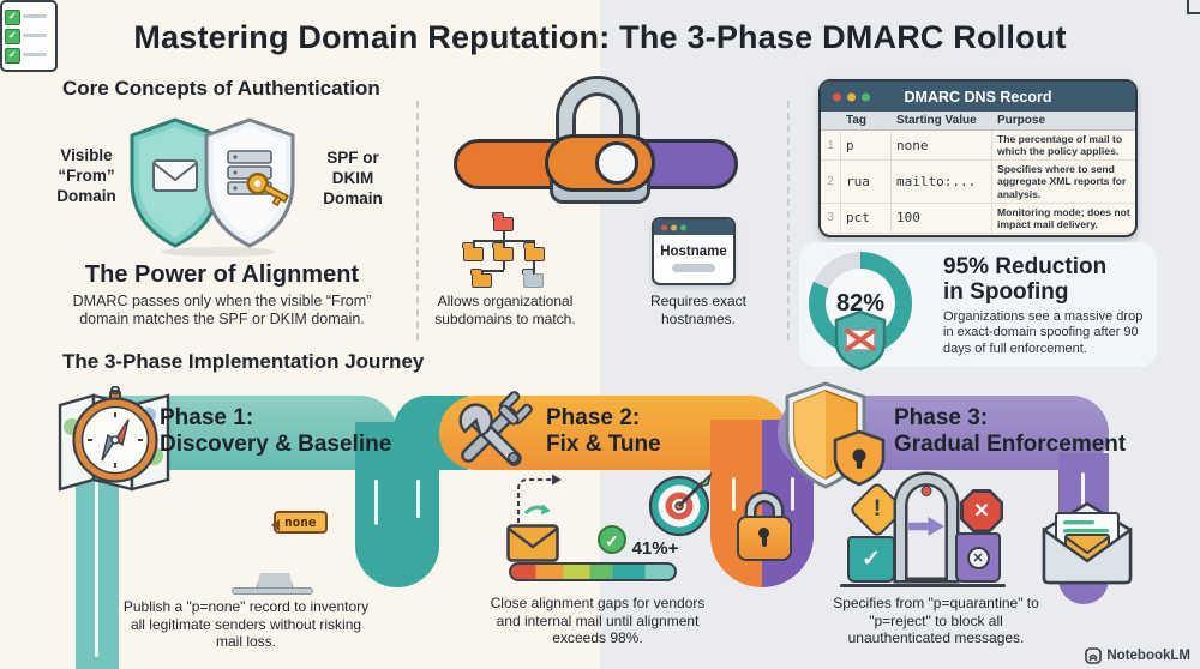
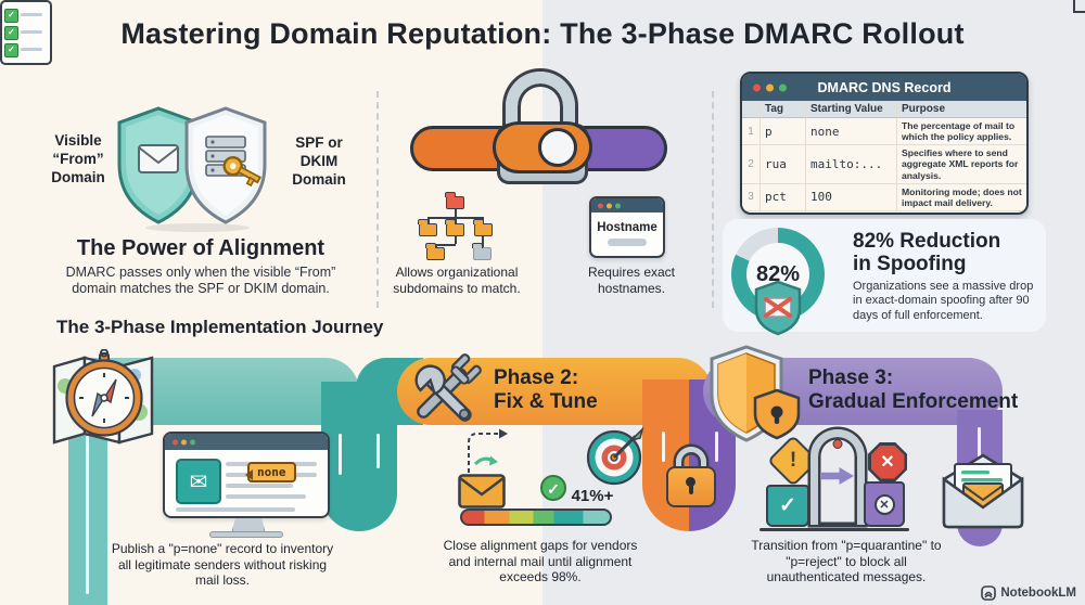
  Mastering Domain Reputation: The 3-Phase DMARC Rollout
- Core Concepts of Authentication
  Visible
  “From”
  Domain
  SPF or
  DKIM
  Domain
  The Power of Alignment
  DMARC passes only when the visible “From” domain matches the SPF or DKIM domain.
  Allows organizational subdomains to match.
  Hostname
  Requires exact hostnames.
  DMARC DNS Record
  Tag
  Starting Value
  Purpose
  1
  p
  none
  The percentage of mail to which the policy applies.
  2
  rua
  mailto:...
  Specifies where to send aggregate XML reports for analysis.
  3
  pct
  100
  Monitoring mode; does not impact mail delivery.
  82%
- 95% Reduction
+ 82% Reduction
  in Spoofing
  Organizations see a massive drop in exact-domain spoofing after 90 days of full enforcement.
  The 3-Phase Implementation Journey
- Phase 1:
- Discovery & Baseline
  Phase 2:
  Fix & Tune
  Phase 3:
  Gradual Enforcement
+ ✉
  none
  Publish a "p=none" record to inventory all legitimate senders without risking mail loss.
  ✓
  ✓
  ✓
  ✓
  41%+
  Close alignment gaps for vendors and internal mail until alignment exceeds 98%.
  ✓
  ✕
  ✕
- Specifies from "p=quarantine" to "p=reject" to block all unauthenticated messages.
+ Transition from "p=quarantine" to "p=reject" to block all unauthenticated messages.
  NotebookLM
